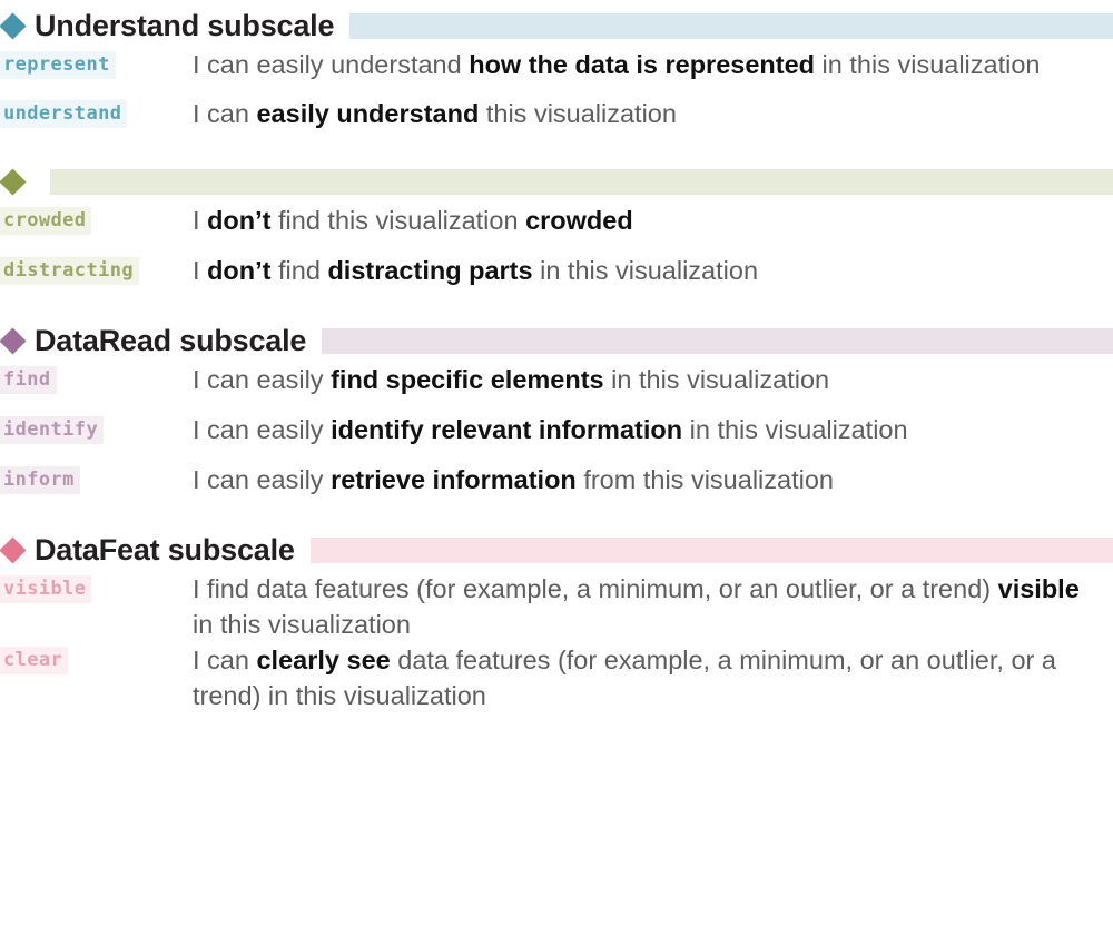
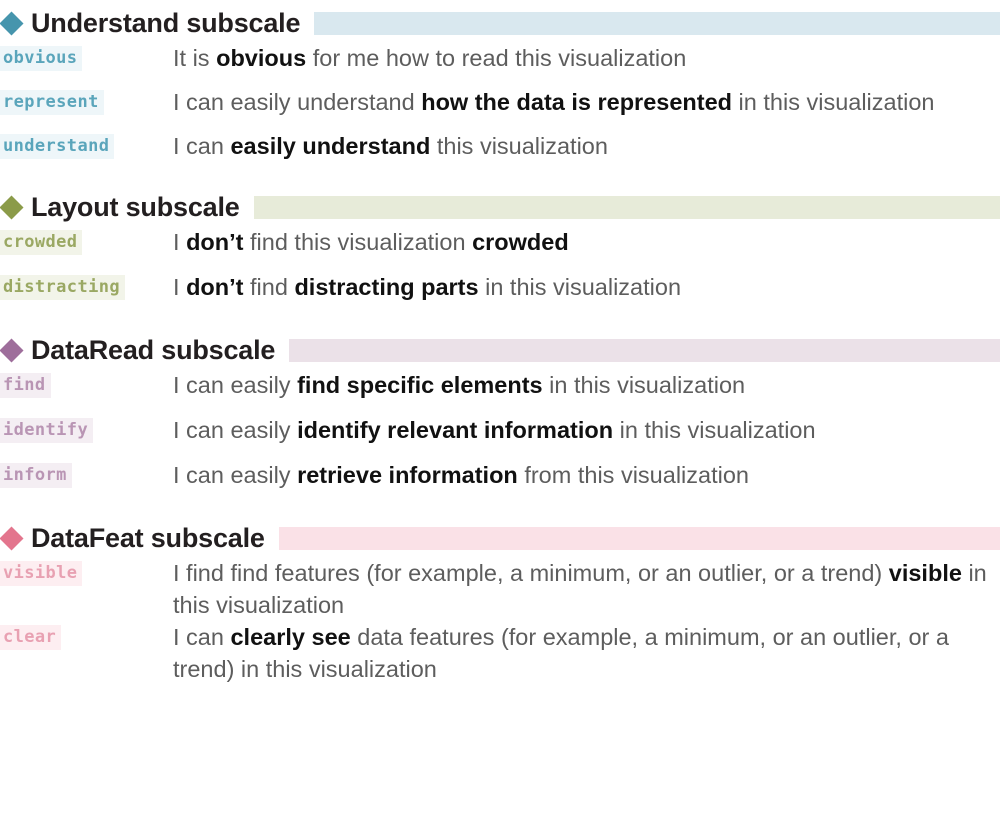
  Understand subscale
+ obvious
+ It is obvious for me how to read this visualization
  represent
  I can easily understand how the data is represented in this visualization
  understand
  I can easily understand this visualization
+ Layout subscale
  crowded
  I don’t find this visualization crowded
  distracting
  I don’t find distracting parts in this visualization
  DataRead subscale
  find
  I can easily find specific elements in this visualization
  identify
  I can easily identify relevant information in this visualization
  inform
  I can easily retrieve information from this visualization
  DataFeat subscale
  visible
- I find data features (for example, a minimum, or an outlier, or a trend) visible in this visualization
+ I find find features (for example, a minimum, or an outlier, or a trend) visible in this visualization
  clear
  I can clearly see data features (for example, a minimum, or an outlier, or a trend) in this visualization
